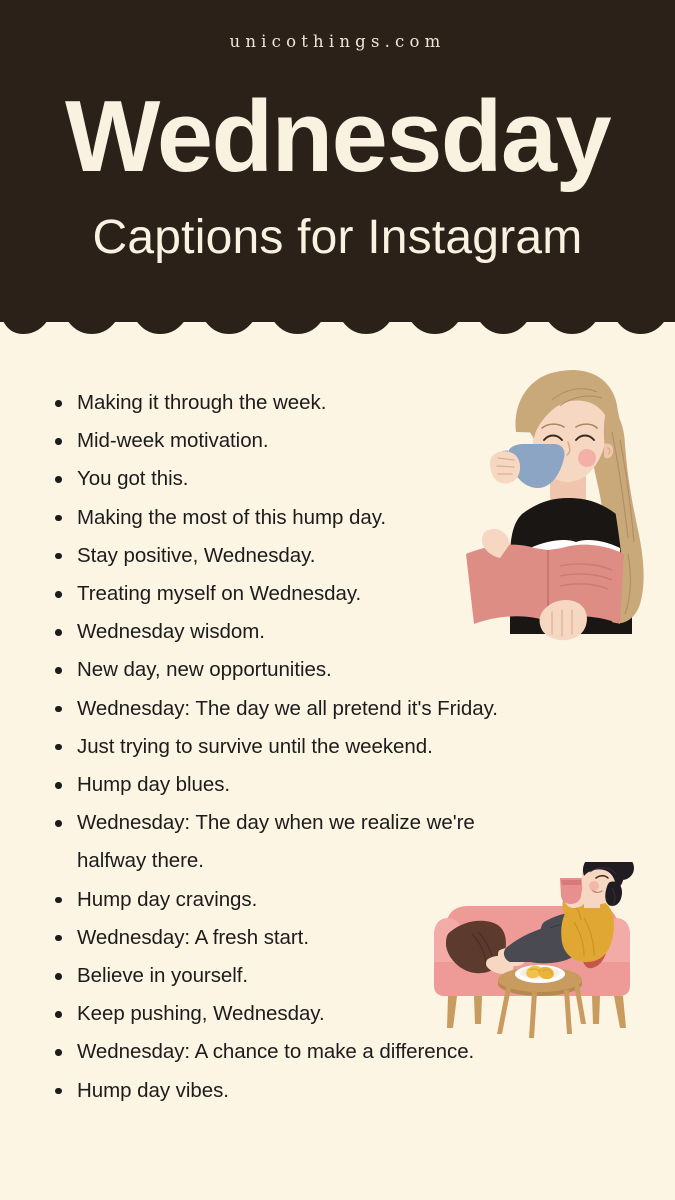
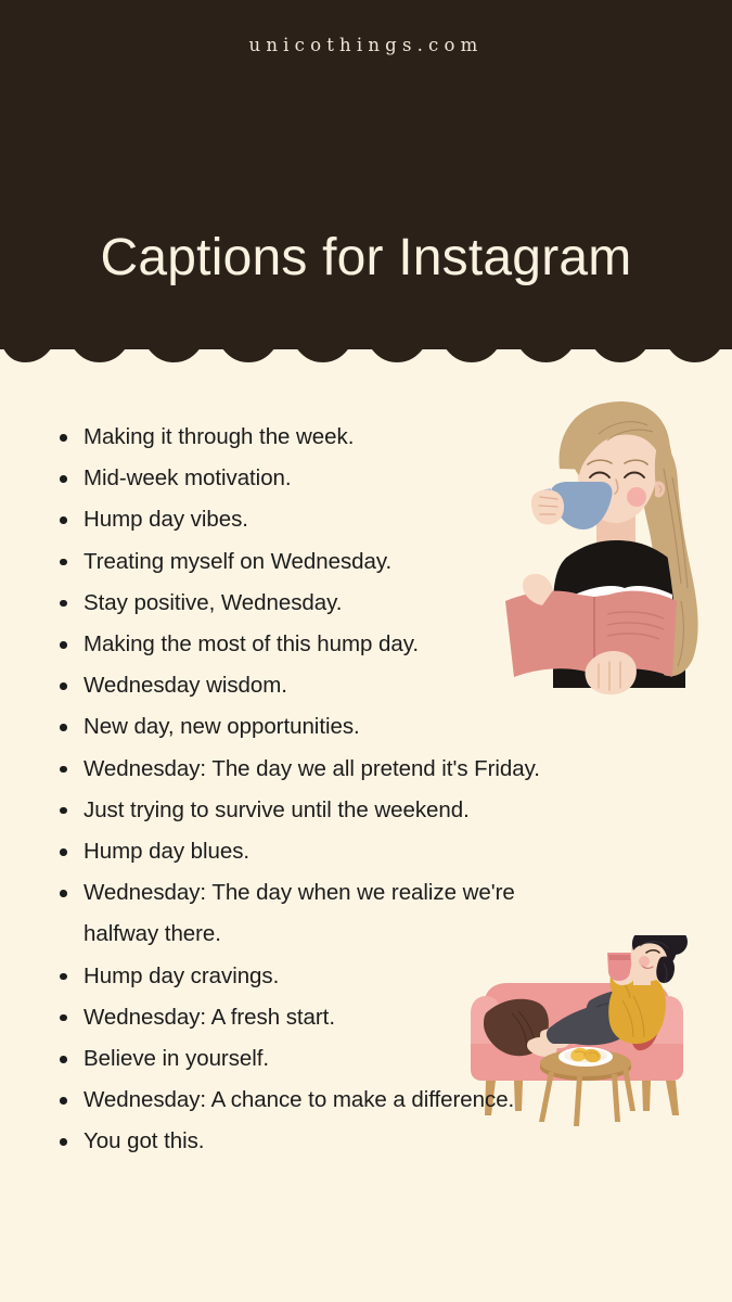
  unicothings.com
- Wednesday
  Captions for Instagram
  Making it through the week.
  Mid-week motivation.
- You got this.
+ Hump day vibes.
- Making the most of this hump day.
+ Treating myself on Wednesday.
  Stay positive, Wednesday.
- Treating myself on Wednesday.
+ Making the most of this hump day.
  Wednesday wisdom.
  New day, new opportunities.
  Wednesday: The day we all pretend it's Friday.
  Just trying to survive until the weekend.
  Hump day blues.
  Wednesday: The day when we realize we're halfway there.
  Hump day cravings.
  Wednesday: A fresh start.
  Believe in yourself.
- Keep pushing, Wednesday.
  Wednesday: A chance to make a difference.
- Hump day vibes.
+ You got this.
